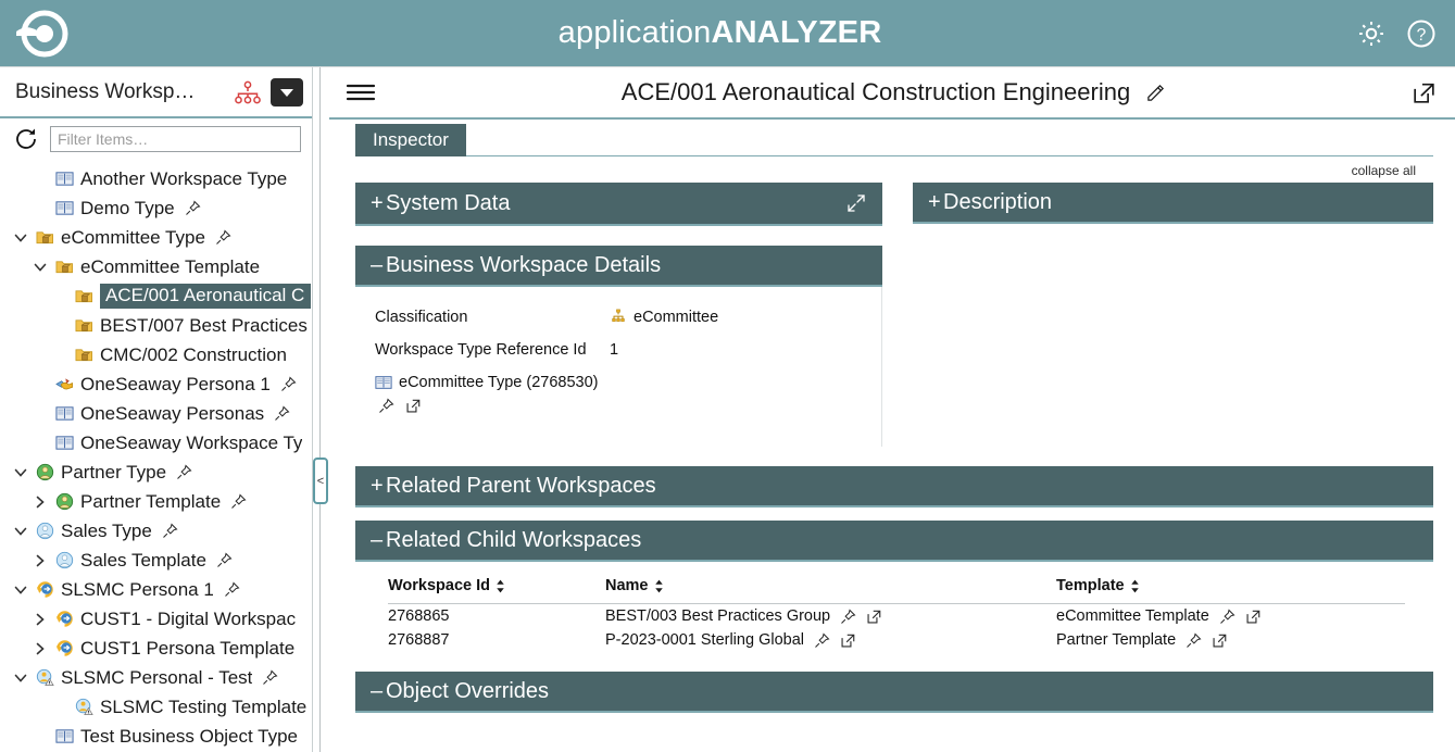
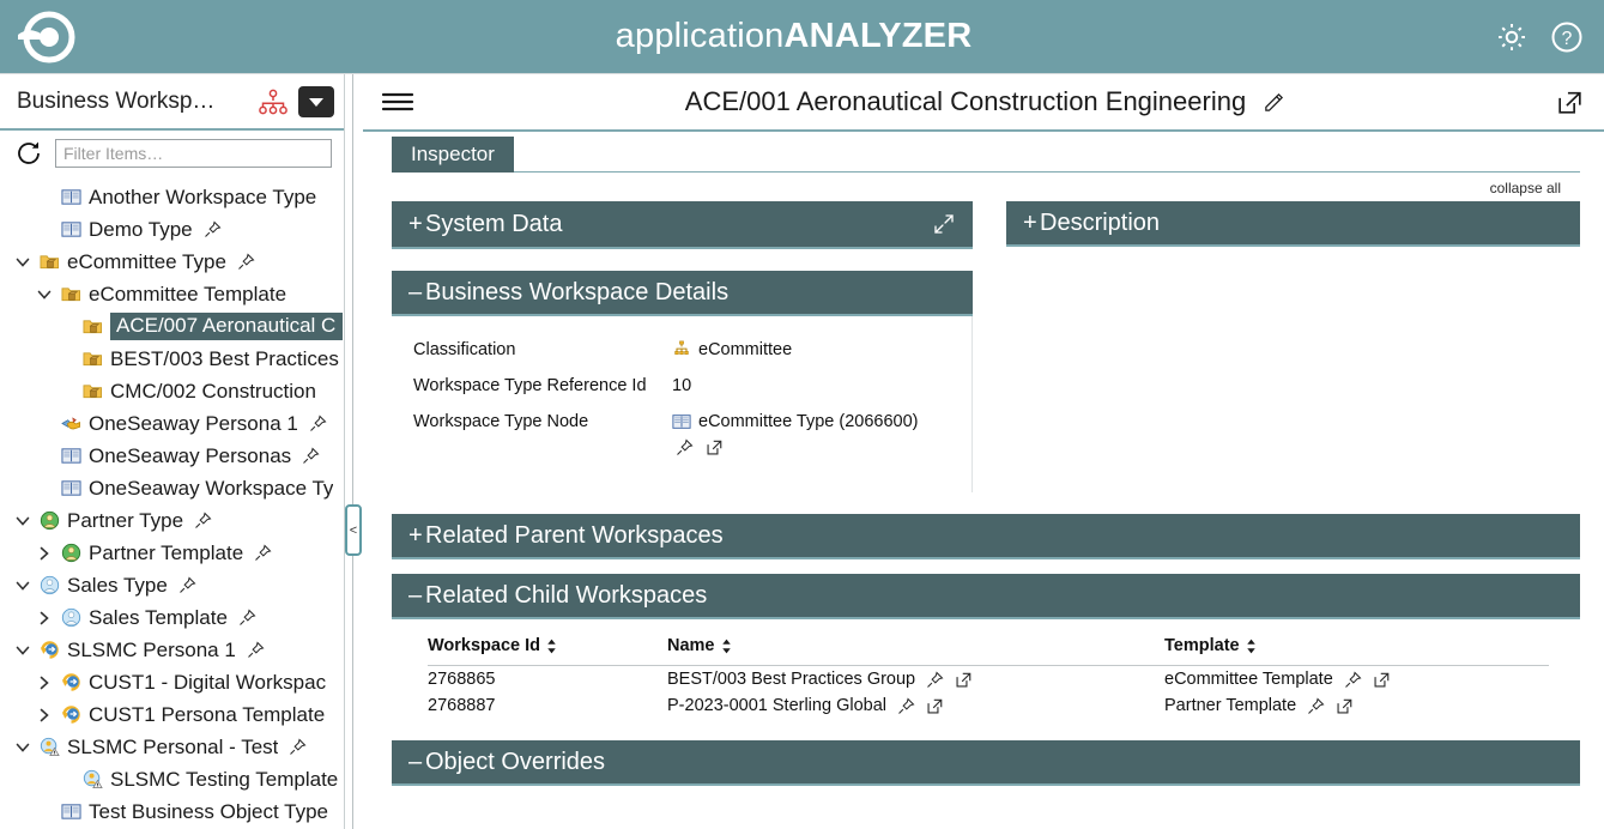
  applicationANALYZER
  ?
  Business Worksp…
  Filter Items…
  Another Workspace Type
  Demo Type
  eCommittee Type
  eCommittee Template
- ACE/001 Aeronautical C
+ ACE/007 Aeronautical C
- BEST/007 Best Practices
+ BEST/003 Best Practices
  CMC/002 Construction
  OneSeaway Persona 1
  OneSeaway Personas
  OneSeaway Workspace Ty
  Partner Type
  Partner Template
  Sales Type
  Sales Template
  SLSMC Persona 1
  CUST1 - Digital Workspac
  CUST1 Persona Template
  SLSMC Personal - Test
  SLSMC Testing Template
  Test Business Object Type
  <
  ACE/001 Aeronautical Construction Engineering
  Inspector
  collapse all
  +
  System Data
  –
  Business Workspace Details
  Classification
  eCommittee
  Workspace Type Reference Id
- 1
+ 10
+ Workspace Type Node
- eCommittee Type (2768530)
+ eCommittee Type (2066600)
  +
  Description
  +
  Related Parent Workspaces
  –
  Related Child Workspaces
  Workspace Id
  Name
  Template
  2768865
  BEST/003 Best Practices Group
  eCommittee Template
  2768887
  P-2023-0001 Sterling Global
  Partner Template
  –
  Object Overrides
